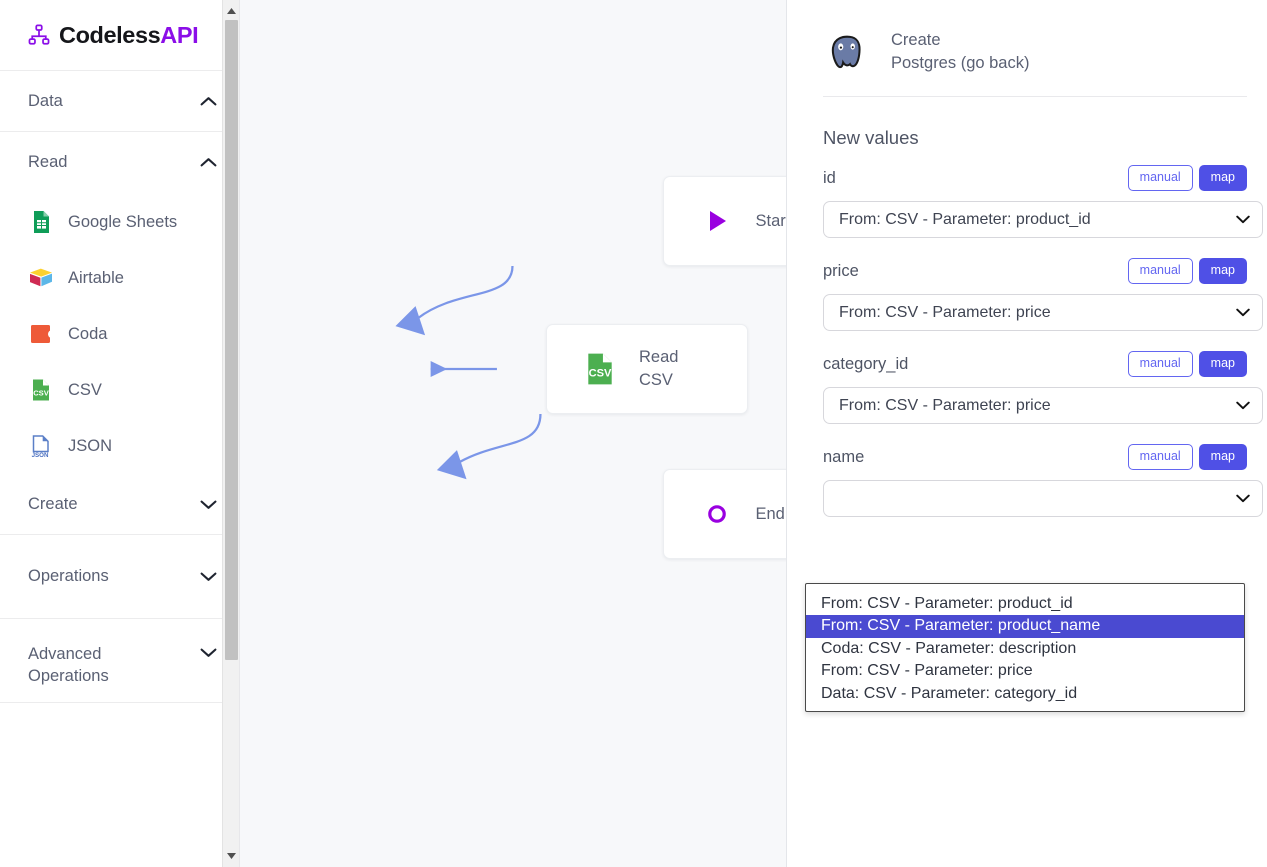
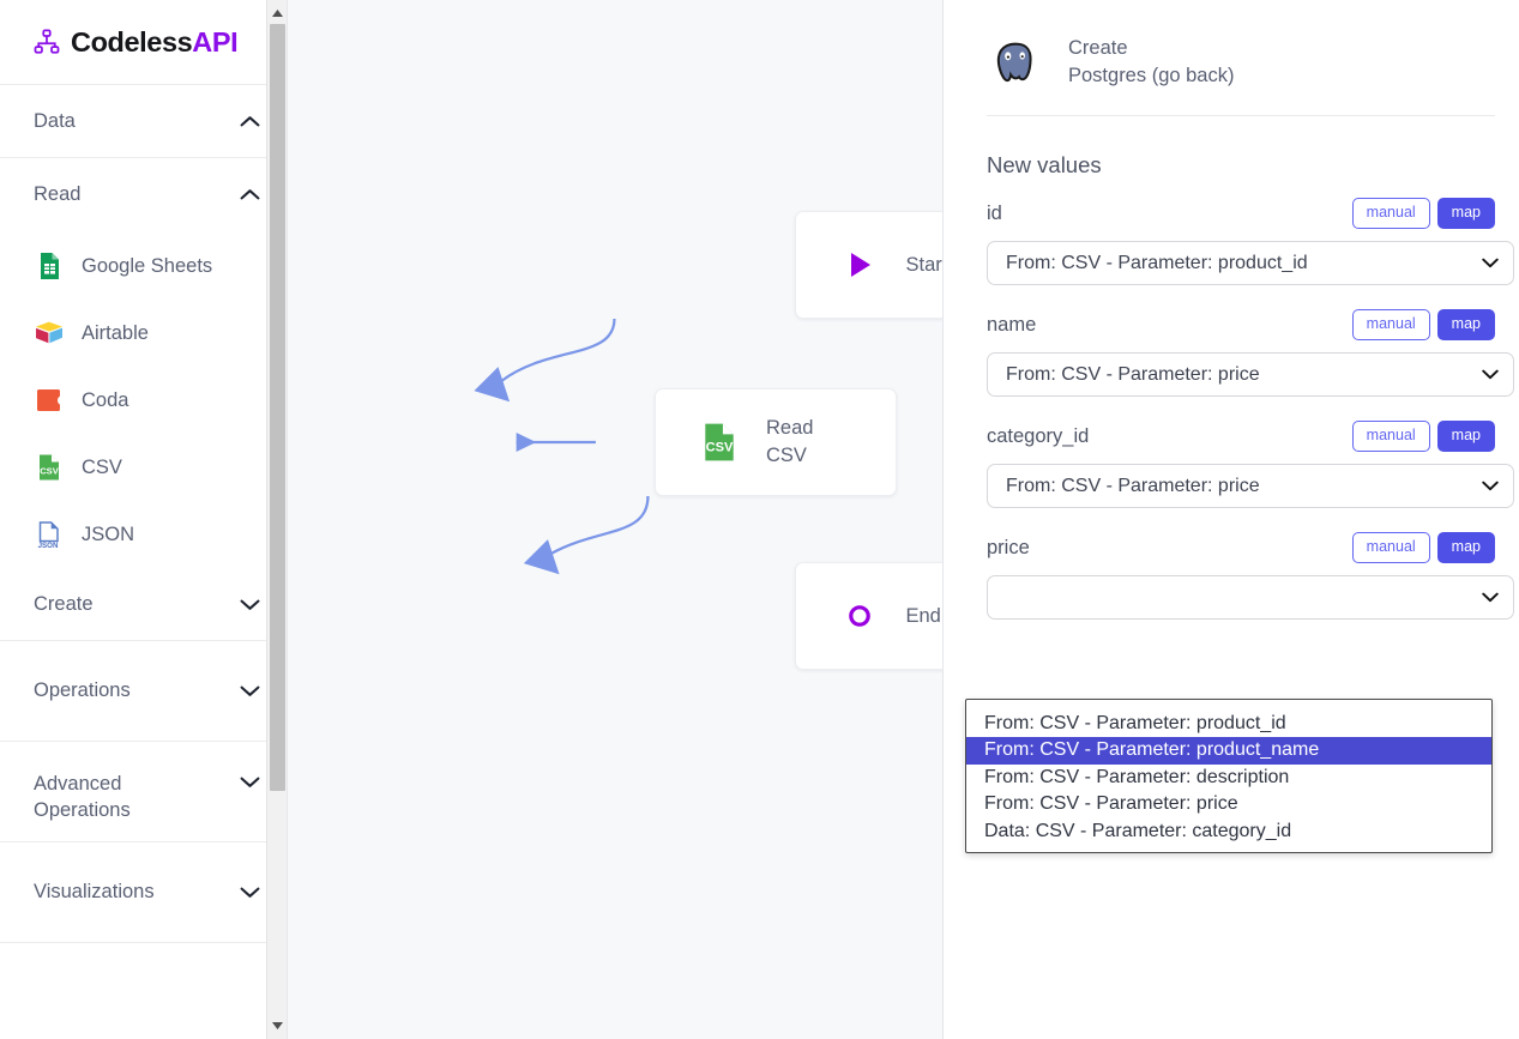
  CodelessAPI
  Data
  Read
  Google Sheets
  Airtable
  Coda
  CSV
  CSV
  JSON
  Create
  Operations
  Advanced
  Operations
+ Visualizations
  Star
  CSV
  Read
  CSV
  End
  Create
  Postgres (go back)
  New values
  id
  manual
  map
  From: CSV - Parameter: product_id
- price
+ name
  manual
  map
  From: CSV - Parameter: price
  category_id
  manual
  map
  From: CSV - Parameter: price
- name
+ price
  manual
  map
  From: CSV - Parameter: product_id
  From: CSV - Parameter: product_name
- Coda: CSV - Parameter: description
+ From: CSV - Parameter: description
  From: CSV - Parameter: price
  Data: CSV - Parameter: category_id
